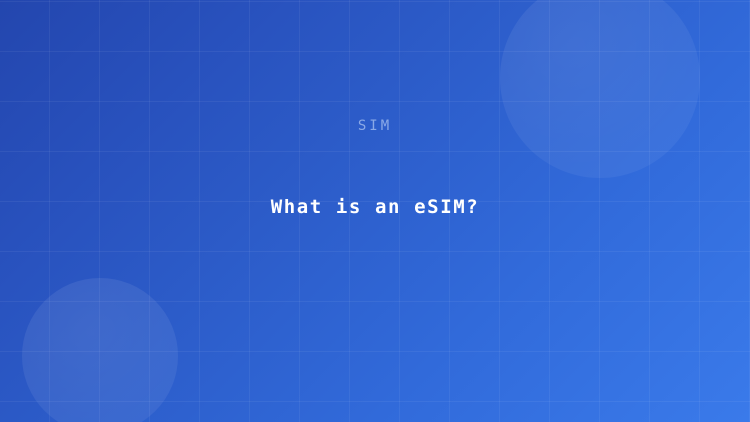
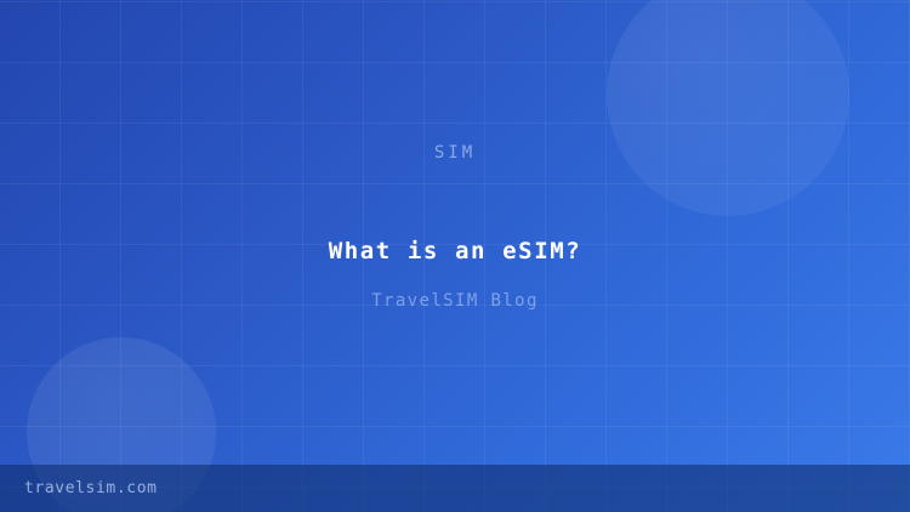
  SIM
  What is an eSIM?
+ TravelSIM Blog
+ travelsim.com
